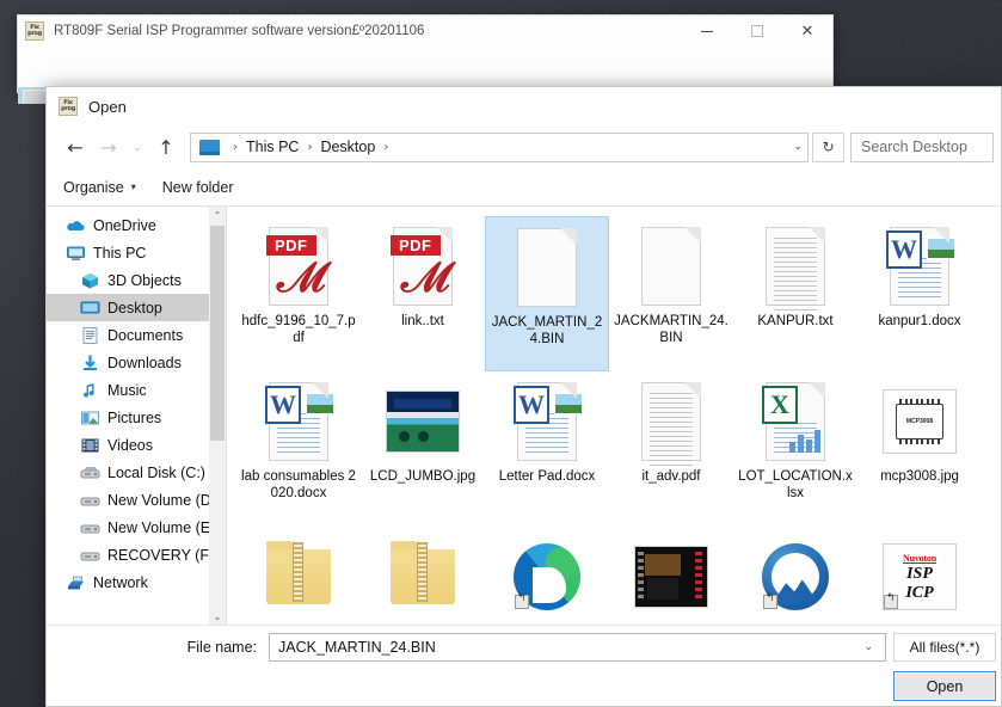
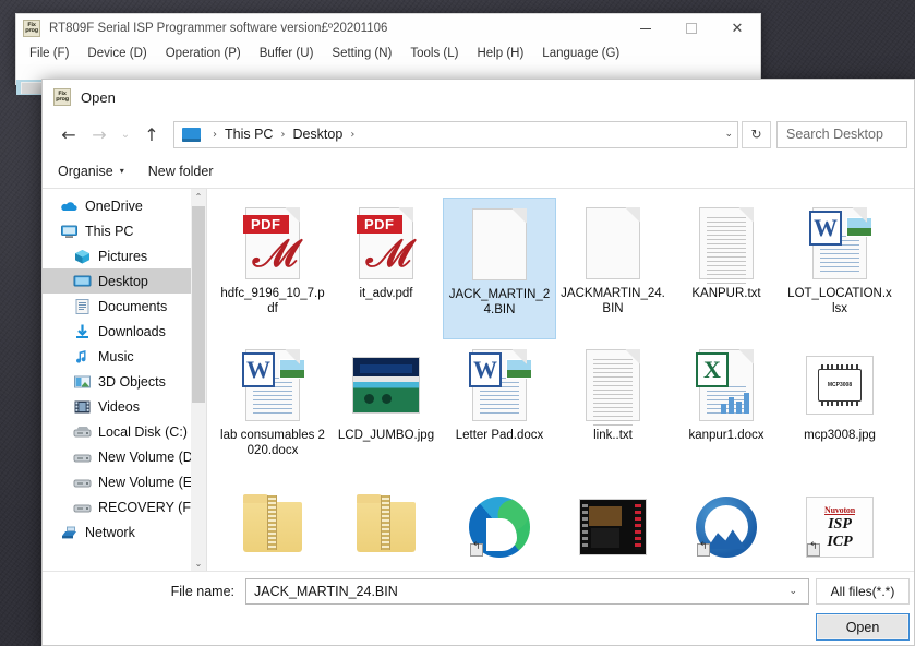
  RT809F Serial ISP Programmer software version£º20201106
  ✕
+ File (F)
+ Device (D)
+ Operation (P)
+ Buffer (U)
+ Setting (N)
+ Tools (L)
+ Help (H)
+ Language (G)
  Open
  ←
  →
  ⌄
  ↑
  ›
  This PC
  ›
  Desktop
  ›
  ⌄
  ↻
  Search Desktop
  Organise
  ▾
  New folder
  OneDrive
  This PC
- 3D Objects
+ Pictures
  Desktop
  Documents
  Downloads
  Music
- Pictures
+ 3D Objects
  Videos
  Local Disk (C:)
  New Volume (D
  New Volume (E
  RECOVERY (F
  Network
  ⌃
  ⌄
  ℳ
  PDF
  hdfc_9196_10_7.pdf
  ℳ
  PDF
- link..txt
+ it_adv.pdf
  JACK_MARTIN_24.BIN
  JACKMARTIN_24.BIN
  KANPUR.txt
  W
- kanpur1.docx
+ LOT_LOCATION.xlsx
  W
  lab consumables 2020.docx
  LCD_JUMBO.jpg
  W
  Letter Pad.docx
- it_adv.pdf
+ link..txt
  X
- LOT_LOCATION.xlsx
+ kanpur1.docx
  mcp3008.jpg
  Nuvoton
  ISP
  ICP
  File name:
  JACK_MARTIN_24.BIN
  ⌄
  All files(*.*)
  Open
